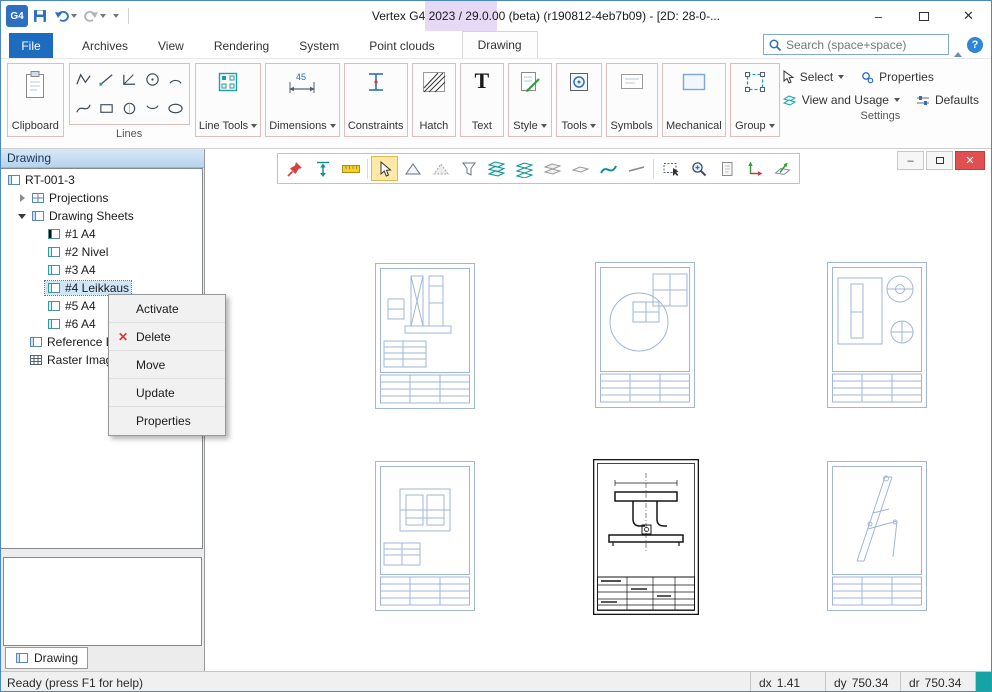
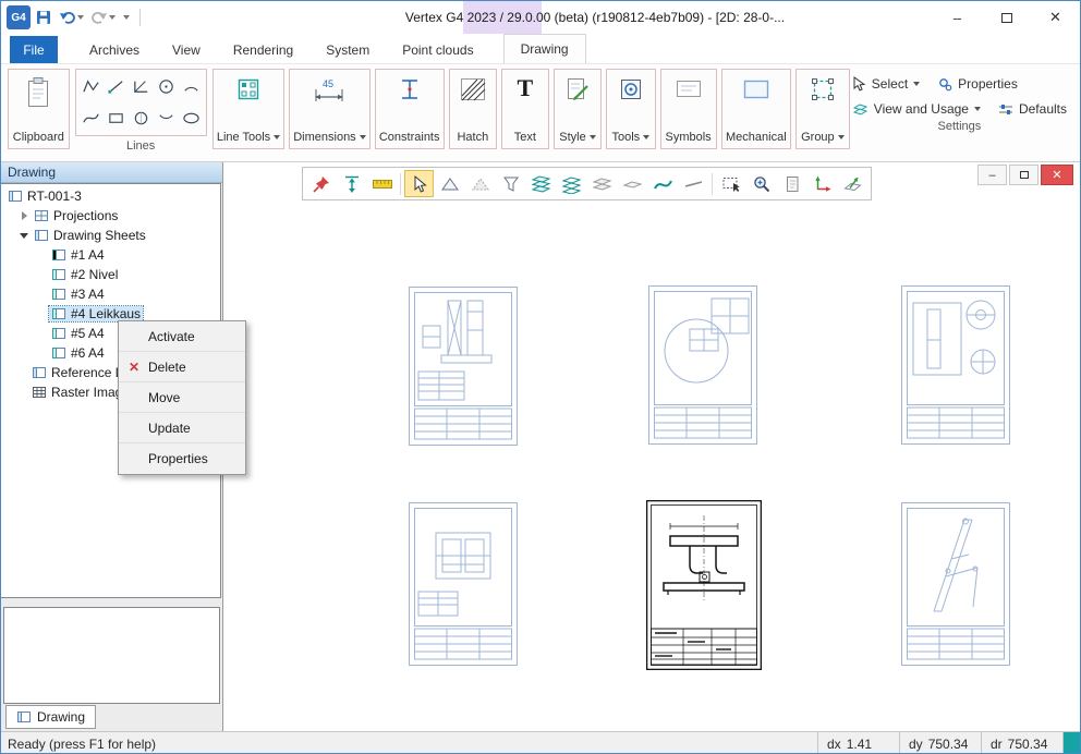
  G4
  Vertex G4 2023 / 29.0.00 (beta) (r190812-4eb7b09) - [2D: 28-0-...
  –
  ✕
  File
  Archives
  View
  Rendering
  System
  Point clouds
  Drawing
- Search (space+space)
- ?
  Clipboard
  Lines
  Line Tools
  45
  Dimensions
  Constraints
  Hatch
  T
  Text
  Style
  Tools
  Symbols
  Mechanical
  Group
  Select
  Properties
  View and Usage
  Defaults
  Settings
  Drawing
  RT-001-3
  Projections
  Drawing Sheets
  #1 A4
  #2 Nivel
  #3 A4
  #4 Leikkaus
  #5 A4
  #6 A4
  Reference
  Raster Ima
  Drawing
  –
  ✕
  Activate
  ✕
  Delete
  Move
  Update
  Properties
  Ready (press F1 for help)
  dx
  1.41
  dy
  750.34
  dr
  750.34
